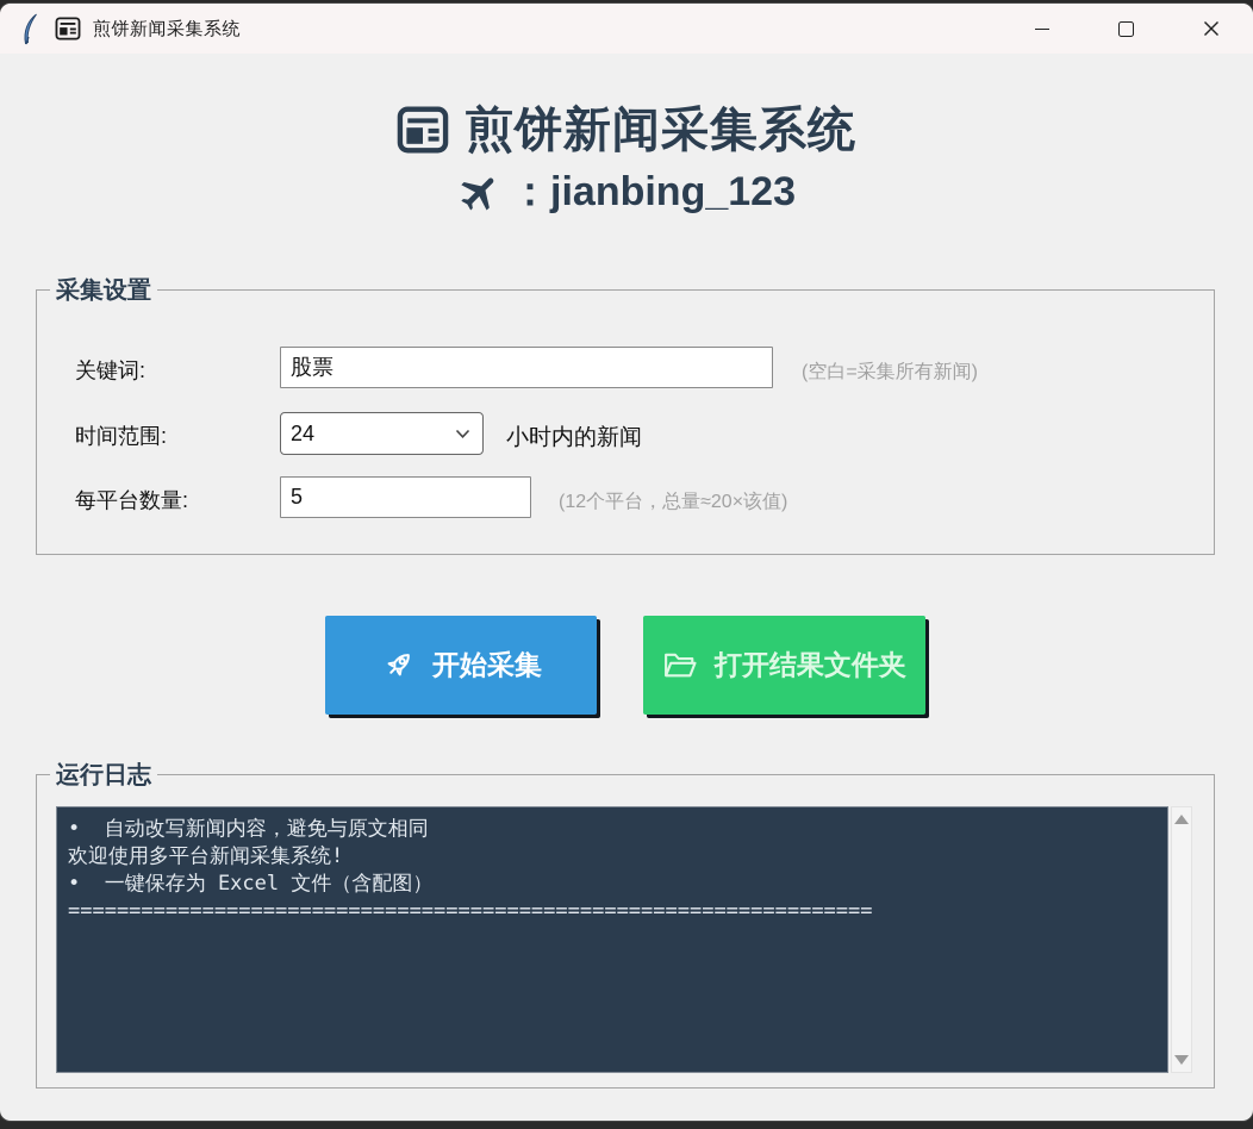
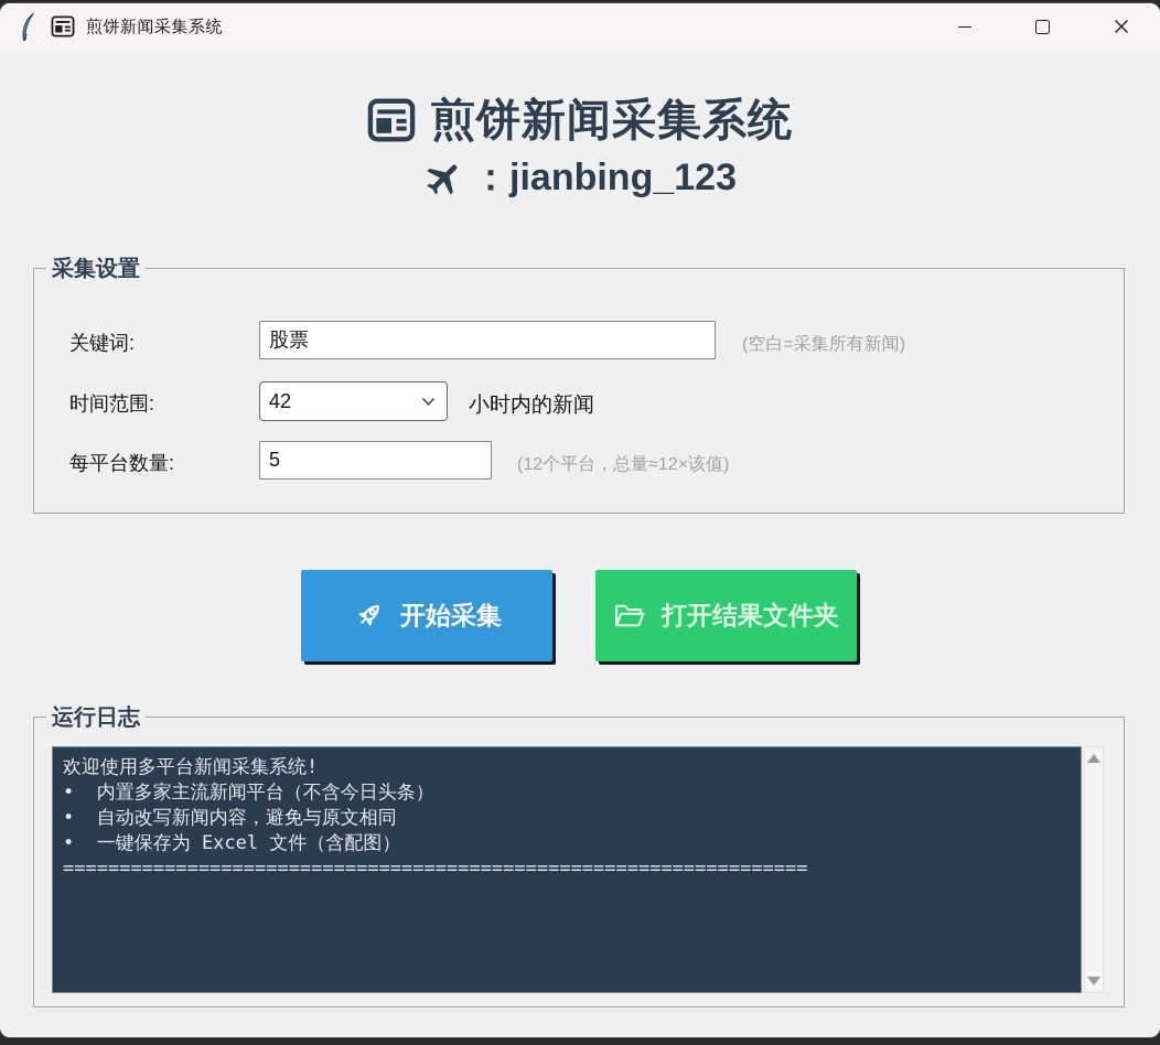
  煎饼新闻采集系统
  煎饼新闻采集系统
  ：jianbing_123
  采集设置
  关键词:
  股票
  (空白=采集所有新闻)
  时间范围:
- 24
+ 42
  小时内的新闻
  每平台数量:
  5
- (12个平台，总量≈20×该值)
+ (12个平台，总量≈12×该值)
  开始采集
  打开结果文件夹
  运行日志
- • 自动改写新闻内容，避免与原文相同
+ 欢迎使用多平台新闻采集系统!
+ • 内置多家主流新闻平台（不含今日头条）
- 欢迎使用多平台新闻采集系统!
+ • 自动改写新闻内容，避免与原文相同
  • 一键保存为 Excel 文件（含配图）
  ==================================================================
